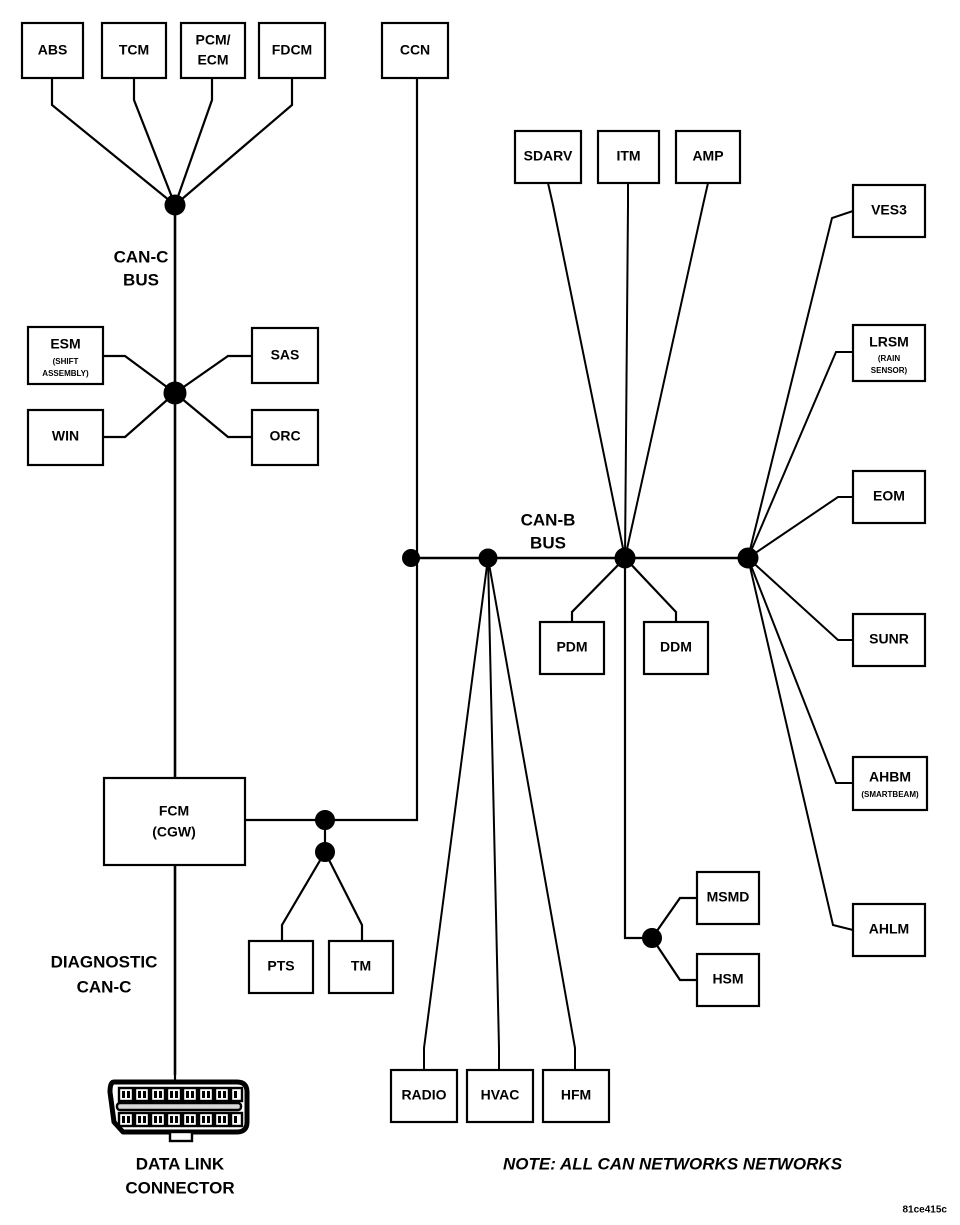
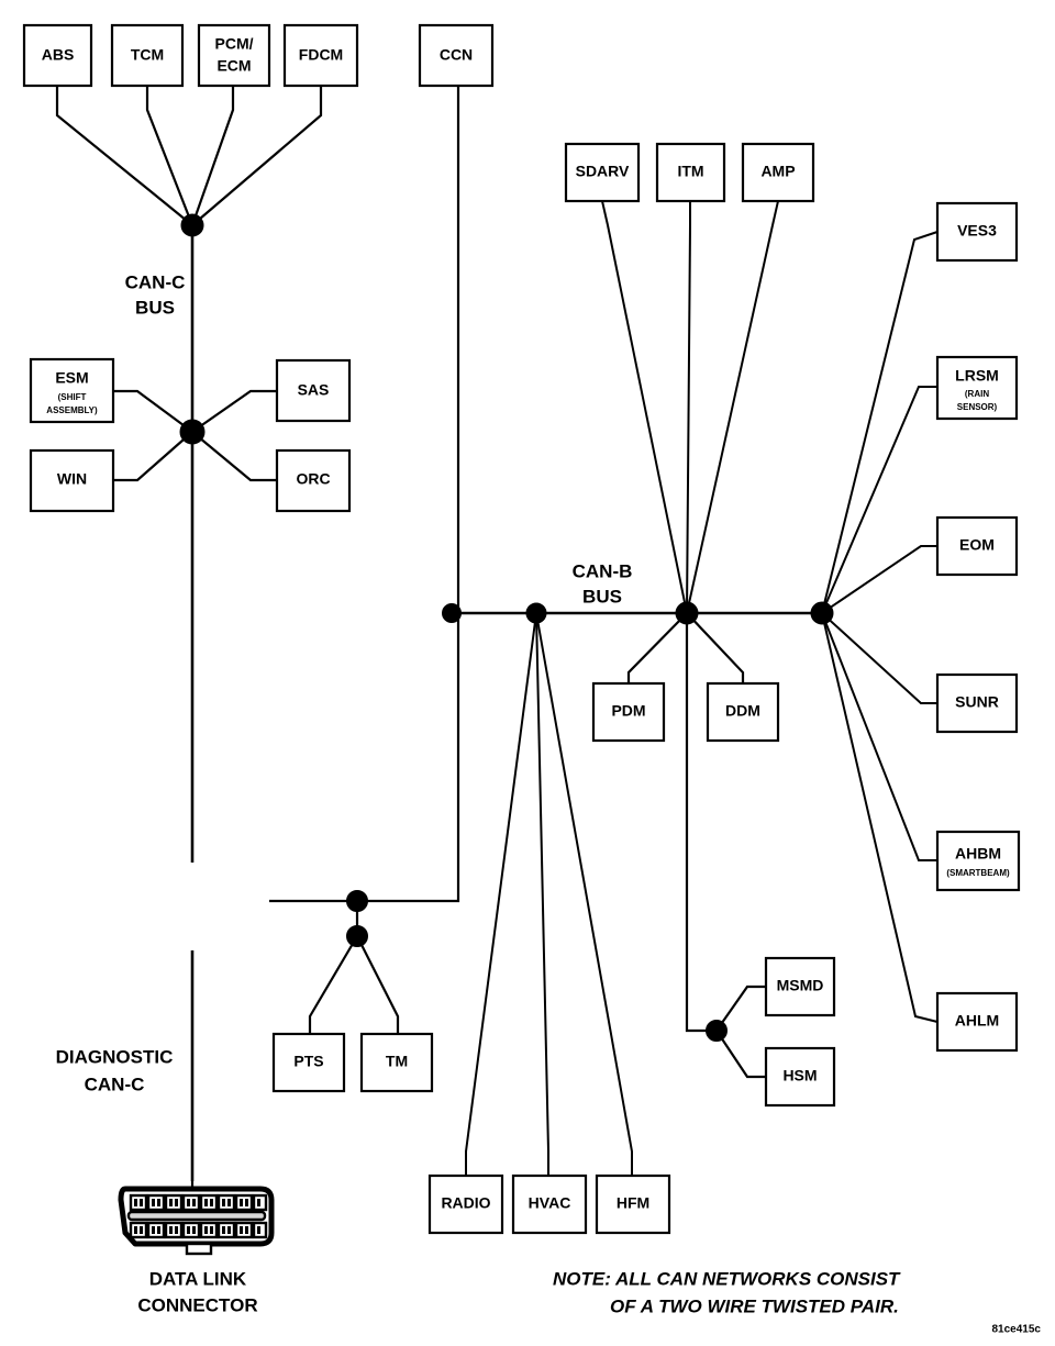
  ABS
  TCM
  PCM/
  ECM
  FDCM
  CCN
  SDARV
  ITM
  AMP
  VES3
  ESM
  (SHIFT
  ASSEMBLY)
  SAS
  WIN
  ORC
  LRSM
  (RAIN
  SENSOR)
  EOM
  SUNR
  PDM
  DDM
  AHBM
  (SMARTBEAM)
  AHLM
- FCM
- (CGW)
  MSMD
  HSM
  PTS
  TM
  RADIO
  HVAC
  HFM
  CAN-C
  BUS
  CAN-B
  BUS
  DIAGNOSTIC
  CAN-C
  DATA LINK
  CONNECTOR
- NOTE: ALL CAN NETWORKS NETWORKS
+ NOTE: ALL CAN NETWORKS CONSIST
+ OF A TWO WIRE TWISTED PAIR.
  81ce415c
